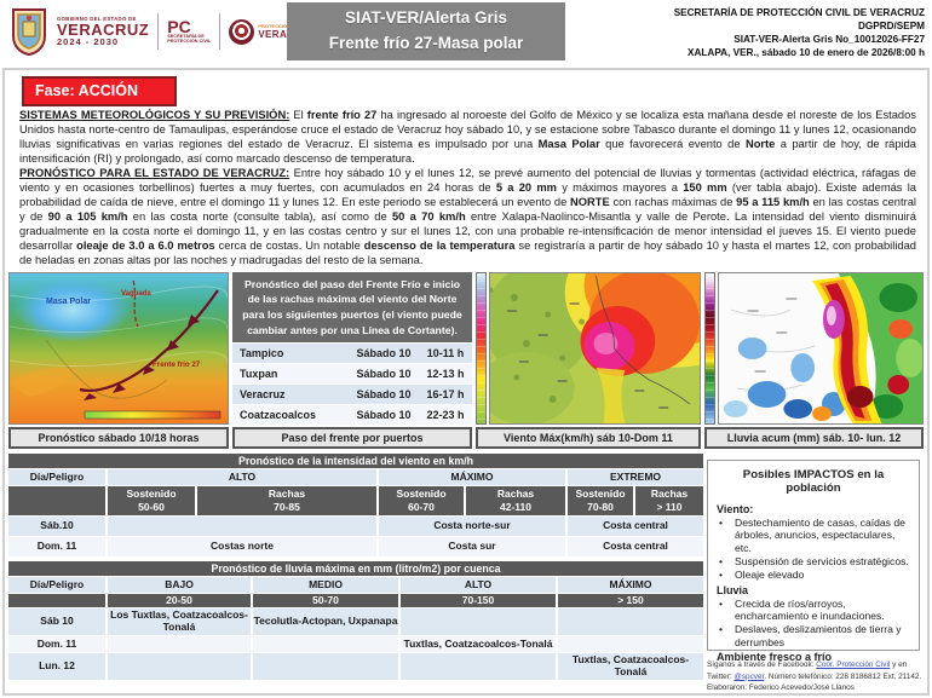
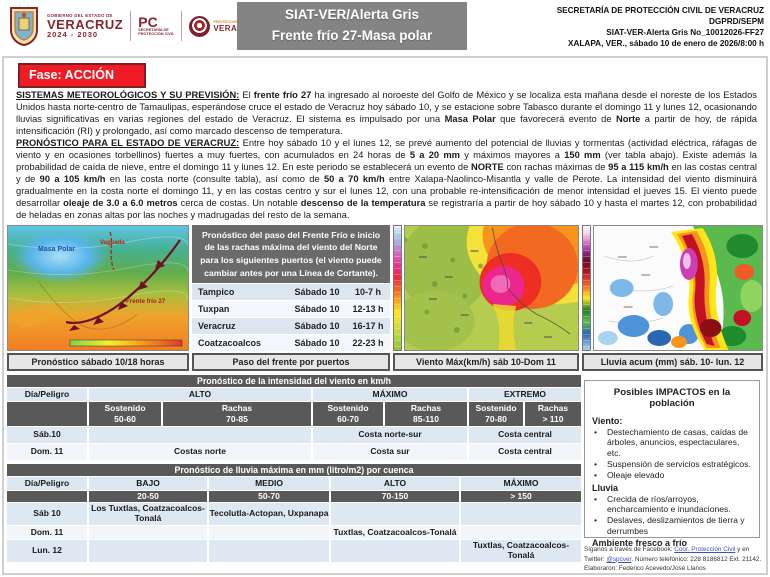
  VERACRUZ
  2024 - 2030
  PC
  SIAT-VER/Alerta Gris
  Frente frío 27-Masa polar
  SECRETARÍA DE PROTECCIÓN CIVIL DE VERACRUZ
  DGPRD/SEPM
  SIAT-VER-Alerta Gris No_10012026-FF27
  XALAPA, VER., sábado 10 de enero de 2026/8:00 h
  Fase: ACCIÓN
  SISTEMAS METEOROLÓGICOS Y SU PREVISIÓN: El frente frío 27 ha ingresado al noroeste del Golfo de México y se localiza esta mañana desde el noreste de los Estados Unidos hasta norte-centro de Tamaulipas, esperándose cruce el estado de Veracruz hoy sábado 10, y se estacione sobre Tabasco durante el domingo 11 y lunes 12, ocasionando lluvias significativas en varias regiones del estado de Veracruz. El sistema es impulsado por una Masa Polar que favorecerá evento de Norte a partir de hoy, de rápida intensificación (RI) y prolongado, así como marcado descenso de temperatura.
  PRONÓSTICO PARA EL ESTADO DE VERACRUZ: Entre hoy sábado 10 y el lunes 12, se prevé aumento del potencial de lluvias y tormentas (actividad eléctrica, ráfagas de viento y en ocasiones torbellinos) fuertes a muy fuertes, con acumulados en 24 horas de 5 a 20 mm y máximos mayores a 150 mm (ver tabla abajo). Existe además la probabilidad de caída de nieve, entre el domingo 11 y lunes 12. En este periodo se establecerá un evento de NORTE con rachas máximas de 95 a 115 km/h en las costas central y de 90 a 105 km/h en las costa norte (consulte tabla), así como de 50 a 70 km/h entre Xalapa-Naolinco-Misantla y valle de Perote. La intensidad del viento disminuirá gradualmente en la costa norte el domingo 11, y en las costas centro y sur el lunes 12, con una probable re-intensificación de menor intensidad el jueves 15. El viento puede desarrollar oleaje de 3.0 a 6.0 metros cerca de costas. Un notable descenso de la temperatura se registraría a partir de hoy sábado 10 y hasta el martes 12, con probabilidad de heladas en zonas altas por las noches y madrugadas del resto de la semana.
  Pronóstico sábado 10/18 horas
  Pronóstico del paso del Frente Frío e inicio de las rachas máxima del viento del Norte para los siguientes puertos (el viento puede cambiar antes por una Línea de Cortante).
  Tampico
  Sábado 10
- 10-11 h
+ 10-7 h
  Tuxpan
  Sábado 10
  12-13 h
  Veracruz
  Sábado 10
  16-17 h
  Coatzacoalcos
  Sábado 10
  22-23 h
  Paso del frente por puertos
  Viento Máx(km/h) sáb 10-Dom 11
  Lluvia acum (mm) sáb. 10- lun. 12
  Pronóstico de la intensidad del viento en km/h
  Día/Peligro
  ALTO
  MÁXIMO
  EXTREMO
  Sostenido
  50-60
  Rachas
  70-85
  Sostenido
  60-70
  Rachas
- 42-110
+ 85-110
  Sostenido
  70-80
  Rachas
  > 110
  Sáb.10
  Costa norte-sur
  Costa central
  Dom. 11
  Costas norte
  Costa sur
  Costa central
  Pronóstico de lluvia máxima en mm (litro/m2) por cuenca
  Día/Peligro
  BAJO
  MEDIO
  ALTO
  MÁXIMO
  20-50
  50-70
  70-150
  > 150
  Sáb 10
  Los Tuxtlas, Coatzacoalcos-Tonalá
  Tecolutla-Actopan, Uxpanapa
  Dom. 11
  Tuxtlas, Coatzacoalcos-Tonalá
  Lun. 12
  Tuxtlas, Coatzacoalcos-Tonalá
  Posibles IMPACTOS en la población
  Viento:
  •
  Destechamiento de casas, caídas de árboles, anuncios, espectaculares, etc.
  •
  Suspensión de servicios estratégicos.
  •
  Oleaje elevado
  Lluvia
  •
  Crecida de ríos/arroyos, encharcamiento e inundaciones.
  •
  Deslaves, deslizamientos de tierra y derrumbes
  Ambiente fresco a frío
